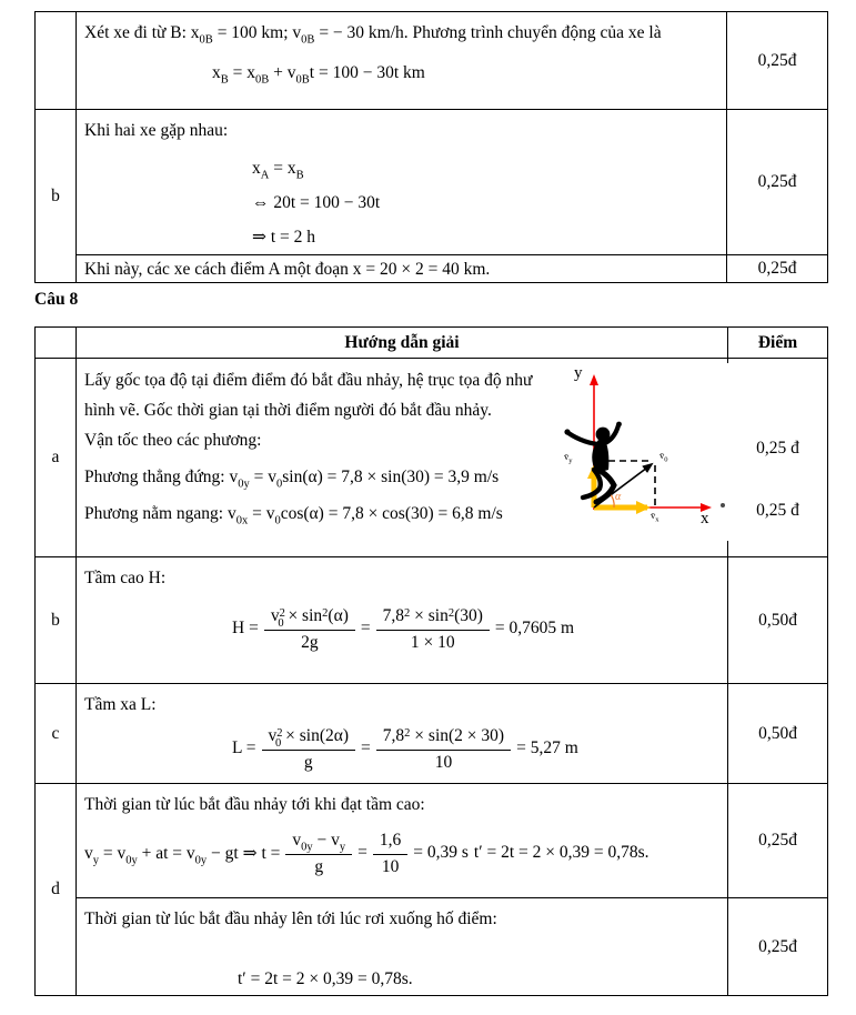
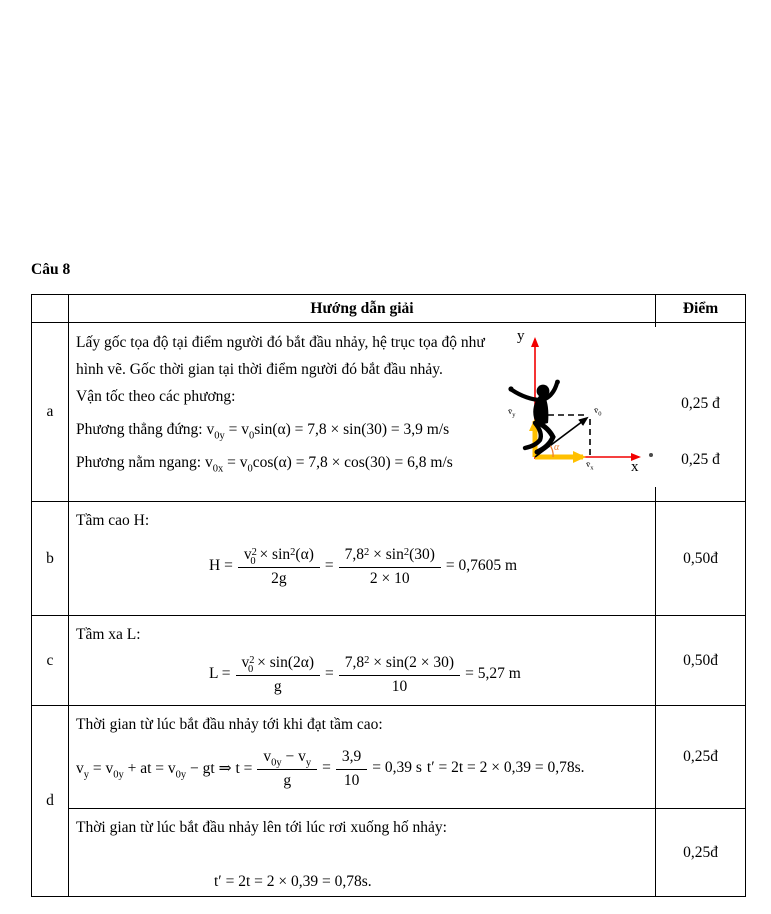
- 	Xét xe đi từ B: x0B = 100 km; v0B = − 30 km/h. Phương trình chuyển động của xe là xB = x0B + v0Bt = 100 − 30t km	0,25đ
- b	Khi hai xe gặp nhau: xA = xB ⇔ 20t = 100 − 30t ⇒ t = 2 h	0,25đ
- Khi này, các xe cách điểm A một đoạn x = 20 × 2 = 40 km.	0,25đ
  Câu 8
  	Hướng dẫn giải	Điểm
- a	Lấy gốc tọa độ tại điểm điểm đó bắt đầu nhảy, hệ trục tọa độ như hình vẽ. Gốc thời gian tại thời điểm người đó bắt đầu nhảy. Vận tốc theo các phương: Phương thẳng đứng: v0y = v0sin(α) = 7,8 × sin(30) = 3,9 m/s Phương nằm ngang: v0x = v0cos(α) = 7,8 × cos(30) = 6,8 m/s y x v̄ v̄ v̄ α	0,25 đ 0,25 đ
+ a	Lấy gốc tọa độ tại điểm người đó bắt đầu nhảy, hệ trục tọa độ như hình vẽ. Gốc thời gian tại thời điểm người đó bắt đầu nhảy. Vận tốc theo các phương: Phương thẳng đứng: v0y = v0sin(α) = 7,8 × sin(30) = 3,9 m/s Phương nằm ngang: v0x = v0cos(α) = 7,8 × cos(30) = 6,8 m/s y x v̄ v̄ v̄ α	0,25 đ 0,25 đ
- b	Tầm cao H: H = v20 × sin2(α) 2g = 7,82 × sin2(30) 1 × 10 = 0,7605 m	0,50đ
+ b	Tầm cao H: H = v20 × sin2(α) 2g = 7,82 × sin2(30) 2 × 10 = 0,7605 m	0,50đ
  c	Tầm xa L: L = v20 × sin(2α) g = 7,82 × sin(2 × 30) 10 = 5,27 m	0,50đ
- d	Thời gian từ lúc bắt đầu nhảy tới khi đạt tầm cao: vy = v0y + at = v0y − gt ⇒ t = v0y − vy g = 1,6 10 = 0,39 s t′ = 2t = 2 × 0,39 = 0,78s.	0,25đ
+ d	Thời gian từ lúc bắt đầu nhảy tới khi đạt tầm cao: vy = v0y + at = v0y − gt ⇒ t = v0y − vy g = 3,9 10 = 0,39 s t′ = 2t = 2 × 0,39 = 0,78s.	0,25đ
- Thời gian từ lúc bắt đầu nhảy lên tới lúc rơi xuống hố điểm: t′ = 2t = 2 × 0,39 = 0,78s.	0,25đ
+ Thời gian từ lúc bắt đầu nhảy lên tới lúc rơi xuống hố nhảy: t′ = 2t = 2 × 0,39 = 0,78s.	0,25đ
